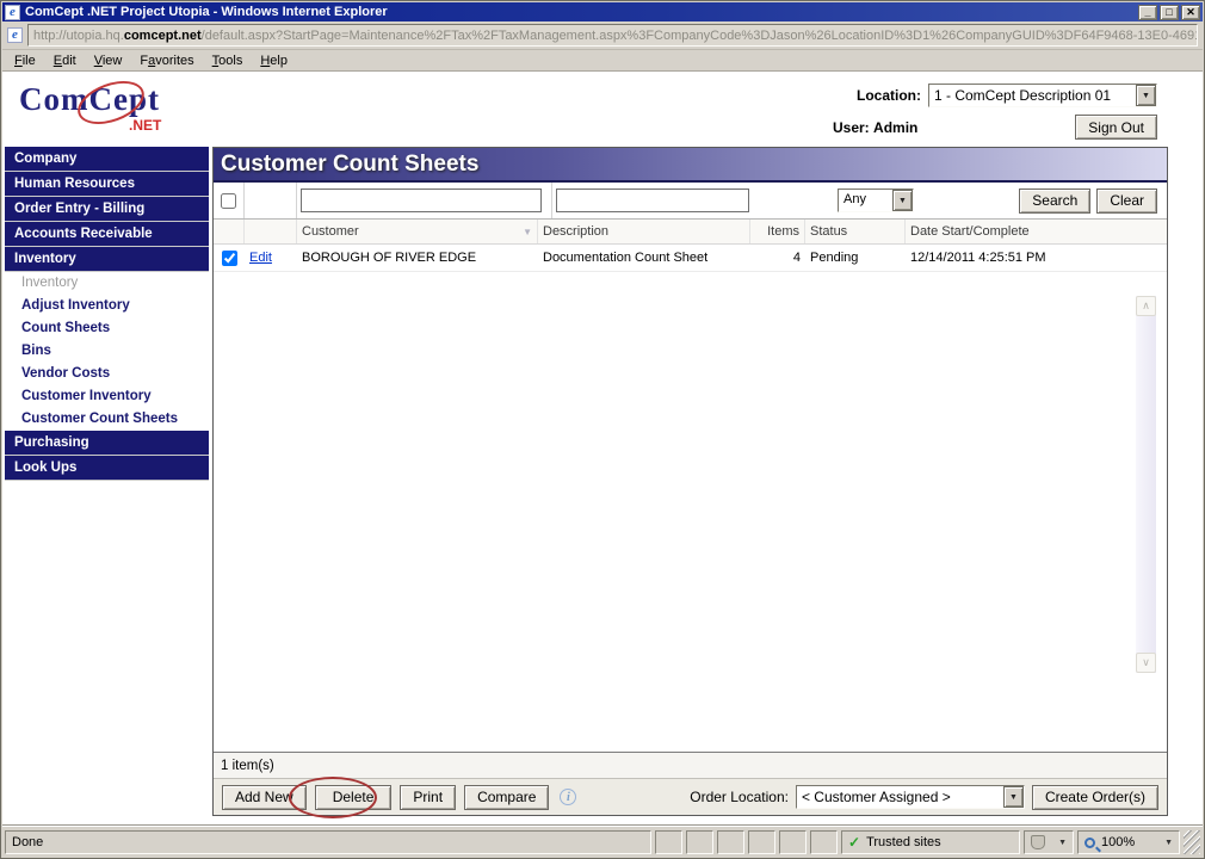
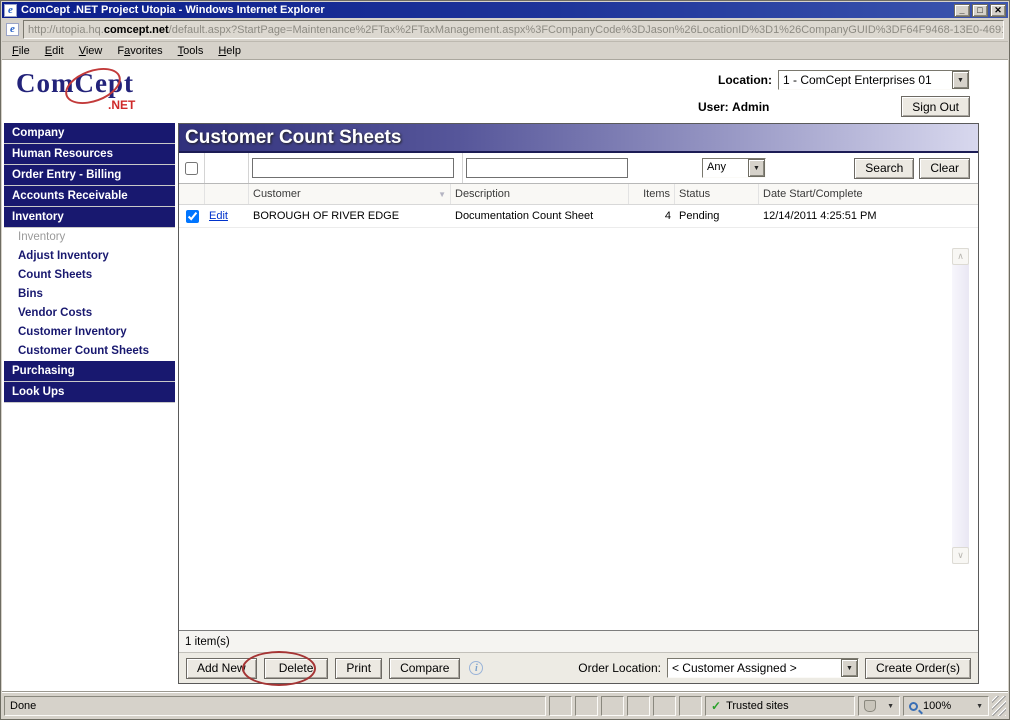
  e
  ComCept .NET Project Utopia - Windows Internet Explorer
  _
  □
  ✕
  e
  http://utopia.hq.
  comcept.net
  /default.aspx?StartPage=Maintenance%2FTax%2FTaxManagement.aspx%3FCompanyCode%3DJason%26LocationID%3D1%26CompanyGUID%3DF64F9468-13E0-469
  File
  Edit
  View
  Favorites
  Tools
  Help
  ComCept
  .NET
  Location:
- 1 - ComCept Description 01
+ 1 - ComCept Enterprises 01
  User: Admin
  Sign Out
  Company
  Human Resources
  Order Entry - Billing
  Accounts Receivable
  Inventory
  Inventory
  Adjust Inventory
  Count Sheets
  Bins
  Vendor Costs
  Customer Inventory
  Customer Count Sheets
  Purchasing
  Look Ups
  Customer Count Sheets
  Any
  Search
  Clear
  Customer
  ▼
  Description
  Items
  Status
  Date Start/Complete
  Edit
  BOROUGH OF RIVER EDGE
  Documentation Count Sheet
  4
  Pending
  12/14/2011 4:25:51 PM
  ∧
  ∨
  1 item(s)
  Add New
  Delete
  Print
  Compare
  i
  Order Location:
  < Customer Assigned >
  Create Order(s)
  Done
  ✓
  Trusted sites
  100%
